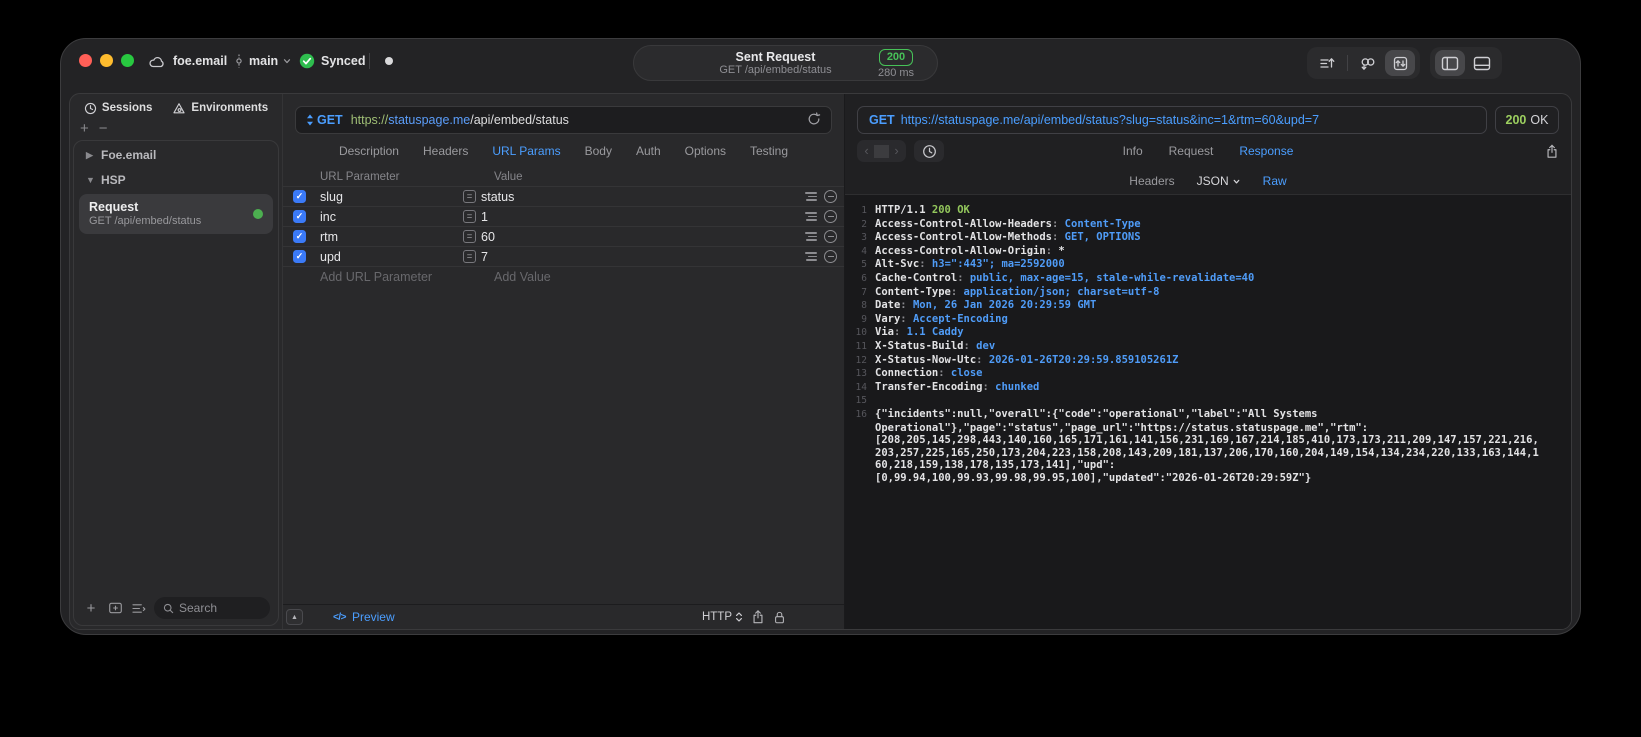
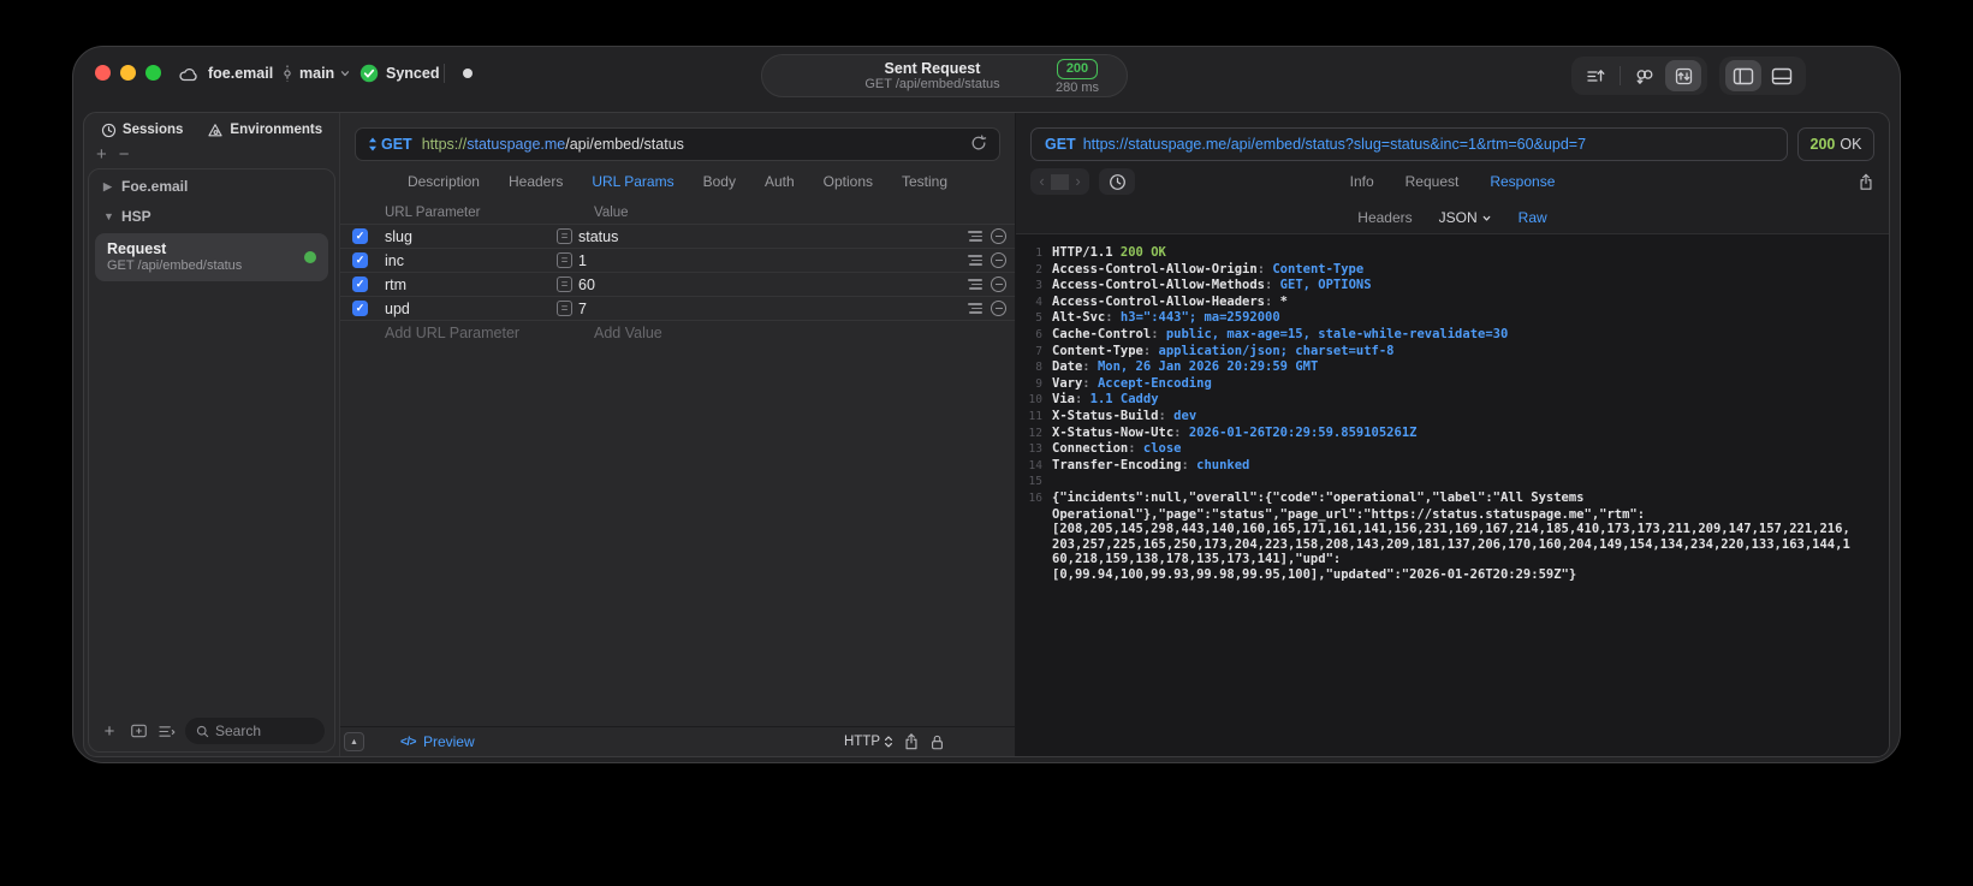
  foe.email
  main
  Synced
  Sent Request
  GET /api/embed/status
  200
  280 ms
  Sessions
  Environments
  +−
  ▶
  Foe.email
  ▼
  HSP
  Request
  GET /api/embed/status
  +
  Search
  GET
  https://
  statuspage.me
  /api/embed/status
  Description
  Headers
  URL Params
  Body
  Auth
  Options
  Testing
  URL Parameter
  Value
  ✓
  slug
  =
  status
  ✓
  inc
  =
  1
  ✓
  rtm
  =
  60
  ✓
  upd
  =
  7
  Add URL Parameter
  Add Value
  </>
  Preview
  HTTP
  GET
  https://statuspage.me/api/embed/status?slug=status&inc=1&rtm=60&upd=7
  200
  OK
  ‹
  ›
  Info
  Request
  Response
  Headers
  JSON
  Raw
  1
  HTTP/1.1 200 OK
  2
- Access-Control-Allow-Headers: Content-Type
+ Access-Control-Allow-Origin: Content-Type
  3
  Access-Control-Allow-Methods: GET, OPTIONS
  4
- Access-Control-Allow-Origin: *
+ Access-Control-Allow-Headers: *
  5
  Alt-Svc: h3=":443"; ma=2592000
  6
- Cache-Control: public, max-age=15, stale-while-revalidate=40
+ Cache-Control: public, max-age=15, stale-while-revalidate=30
  7
  Content-Type: application/json; charset=utf-8
  8
  Date: Mon, 26 Jan 2026 20:29:59 GMT
  9
  Vary: Accept-Encoding
  10
  Via: 1.1 Caddy
  11
  X-Status-Build: dev
  12
  X-Status-Now-Utc: 2026-01-26T20:29:59.859105261Z
  13
  Connection: close
  14
  Transfer-Encoding: chunked
  15
  16
  {"incidents":null,"overall":{"code":"operational","label":"All Systems
  Operational"},"page":"status","page_url":"https://status.statuspage.me","rtm":
  [208,205,145,298,443,140,160,165,171,161,141,156,231,169,167,214,185,410,173,173,211,209,147,157,221,216,
  203,257,225,165,250,173,204,223,158,208,143,209,181,137,206,170,160,204,149,154,134,234,220,133,163,144,1
  60,218,159,138,178,135,173,141],"upd":
  [0,99.94,100,99.93,99.98,99.95,100],"updated":"2026-01-26T20:29:59Z"}
